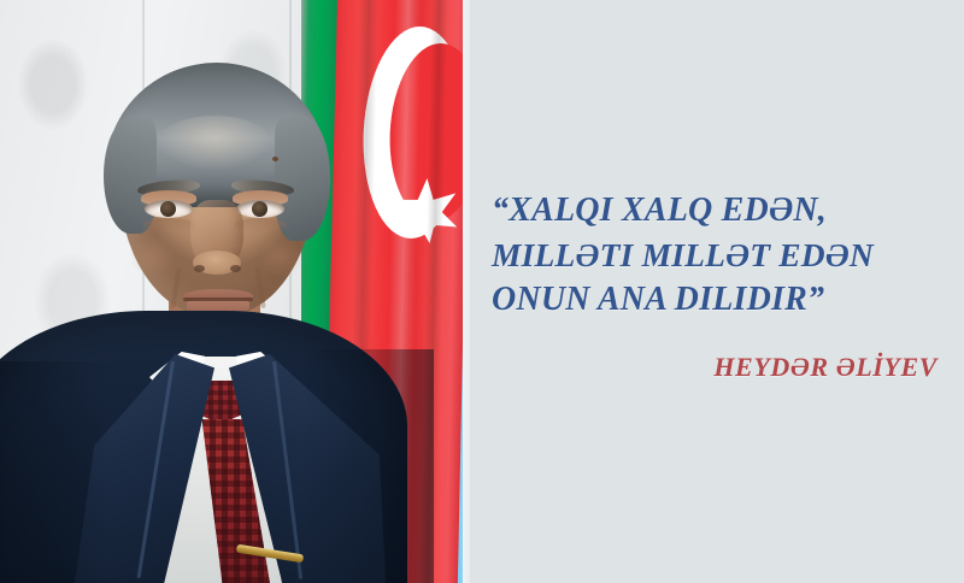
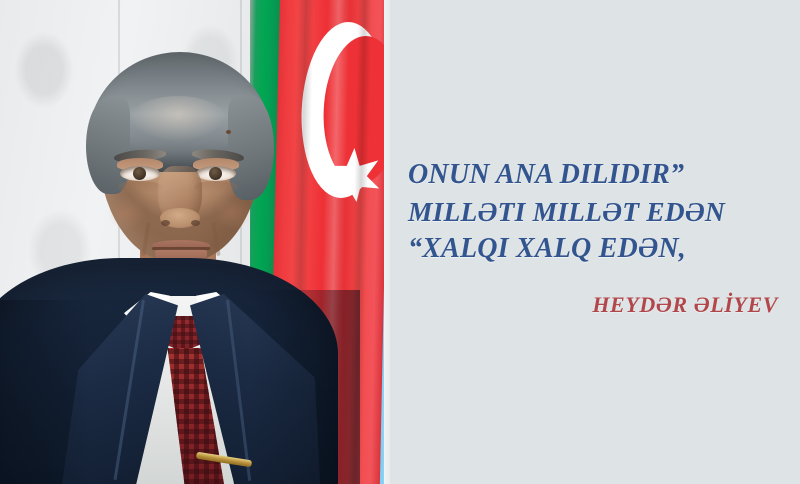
- “XALQI XALQ EDƏN,
+ ONUN ANA DILIDIR”
  MILLƏTI MILLƏT EDƏN
- ONUN ANA DILIDIR”
+ “XALQI XALQ EDƏN,
  HEYDƏR ƏLİYEV
